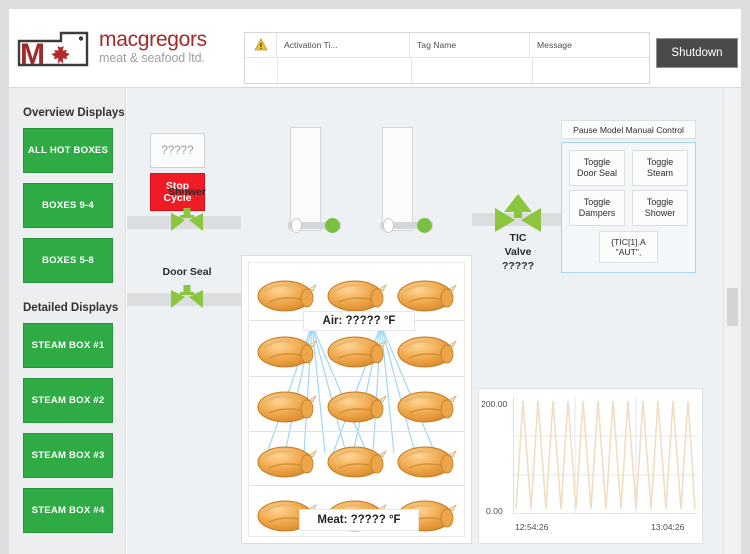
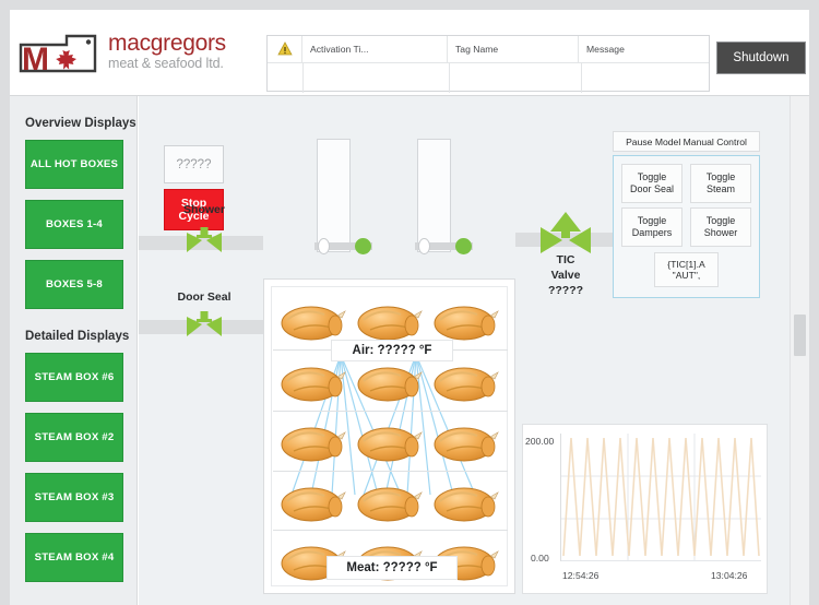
  M
  macgregors
  meat & seafood ltd.
  Activation Ti...
  Tag Name
  Message
  Shutdown
  Overview Displays
  ALL HOT BOXES
- BOXES 9-4
+ BOXES 1-4
  BOXES 5-8
  Detailed Displays
- STEAM BOX #1
+ STEAM BOX #6
  STEAM BOX #2
  STEAM BOX #3
  STEAM BOX #4
  ?????
  Stop
  Cycle
  Shower
  Door Seal
  TIC
  Valve
  ?????
  Air: ????? °F
  Meat: ????? °F
  Pause Model Manual Control
  Toggle
  Door Seal
  Toggle
  Steam
  Toggle
  Dampers
  Toggle
  Shower
  {TIC[1].A
  "AUT",
  200.00
  0.00
  12:54:26
  13:04:26
